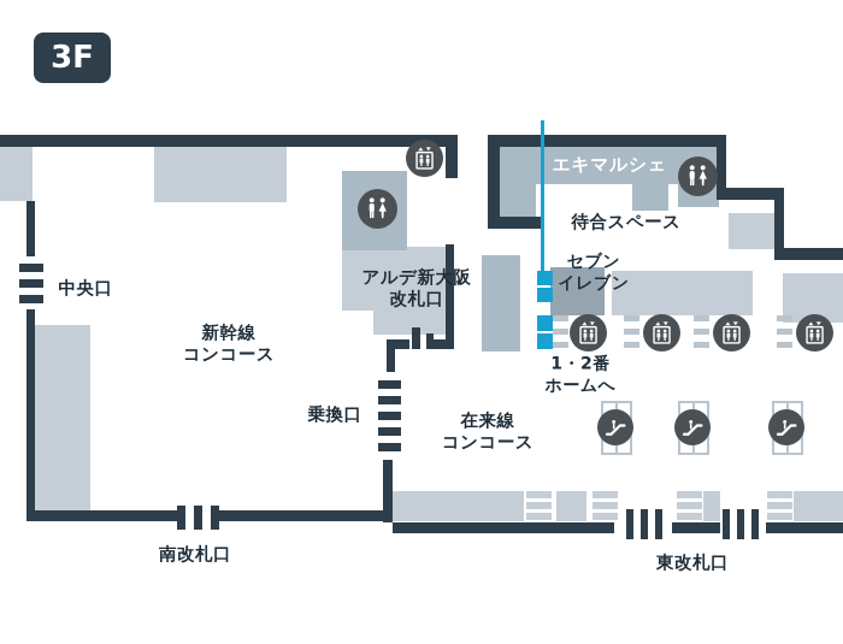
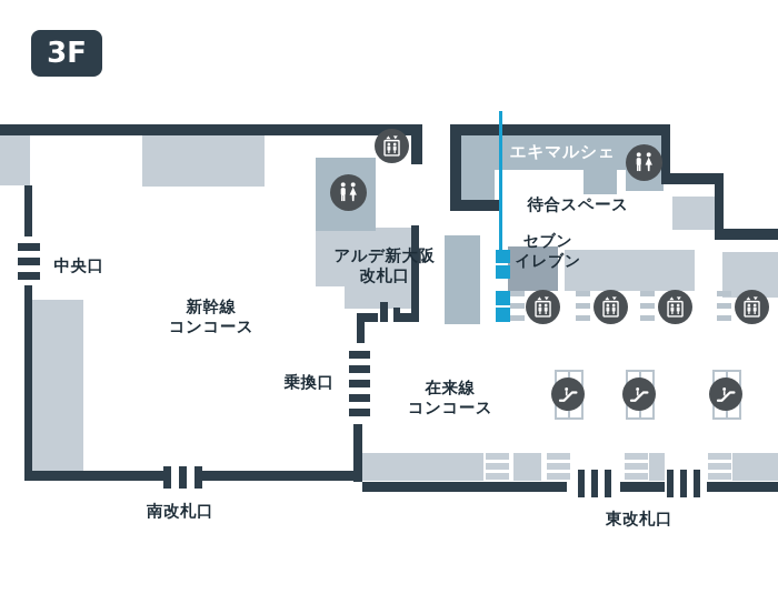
  3F
  エキマルシェ
  待合スペース
  セブン
  イレブン
  アルデ新大阪
  改札口
  中央口
  新幹線
  コンコース
  乗換口
  在来線
  コンコース
- 1・2番
- ホームへ
  南改札口
  東改札口
